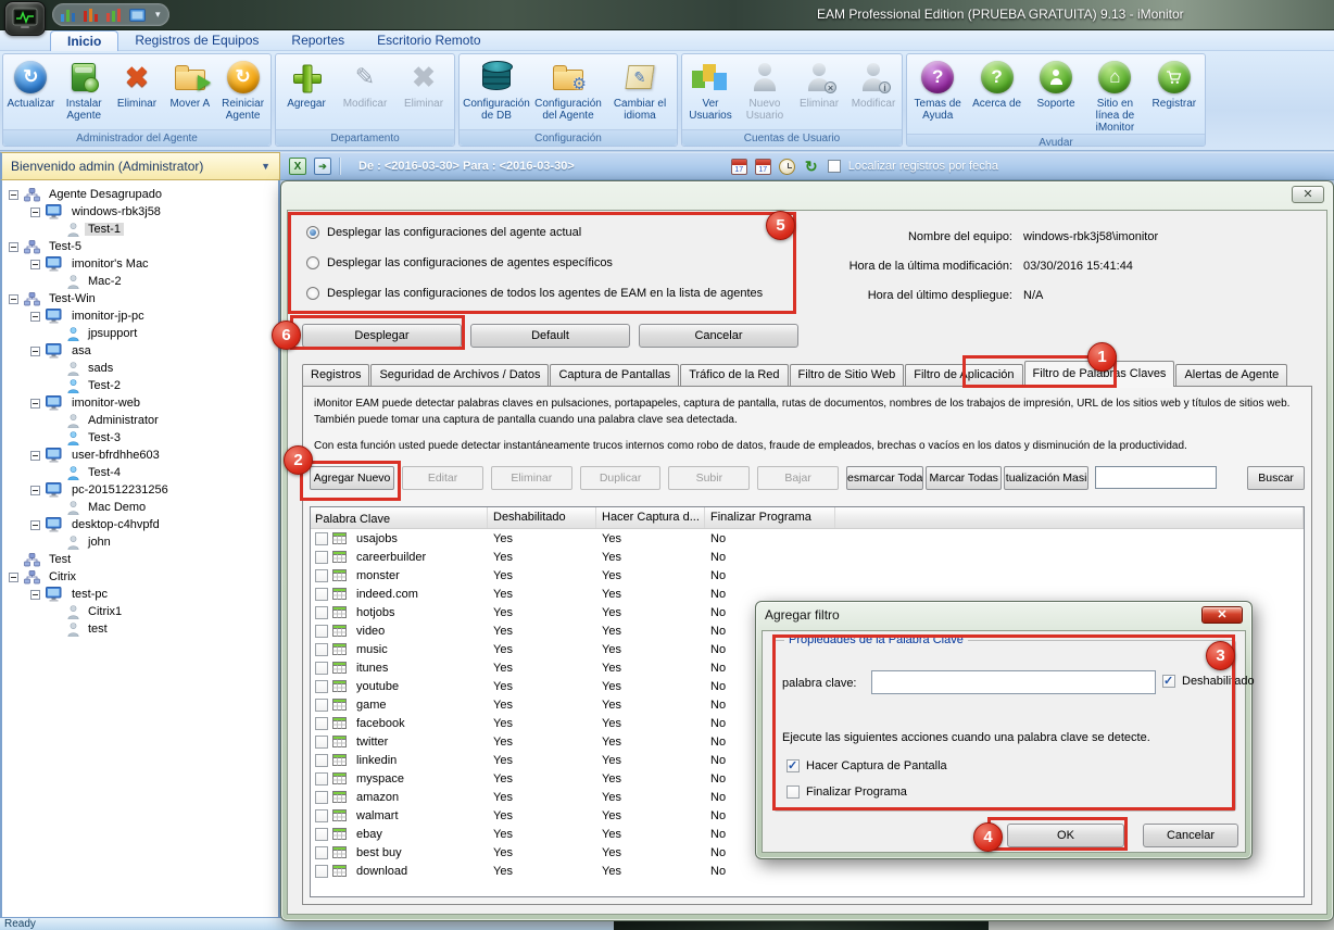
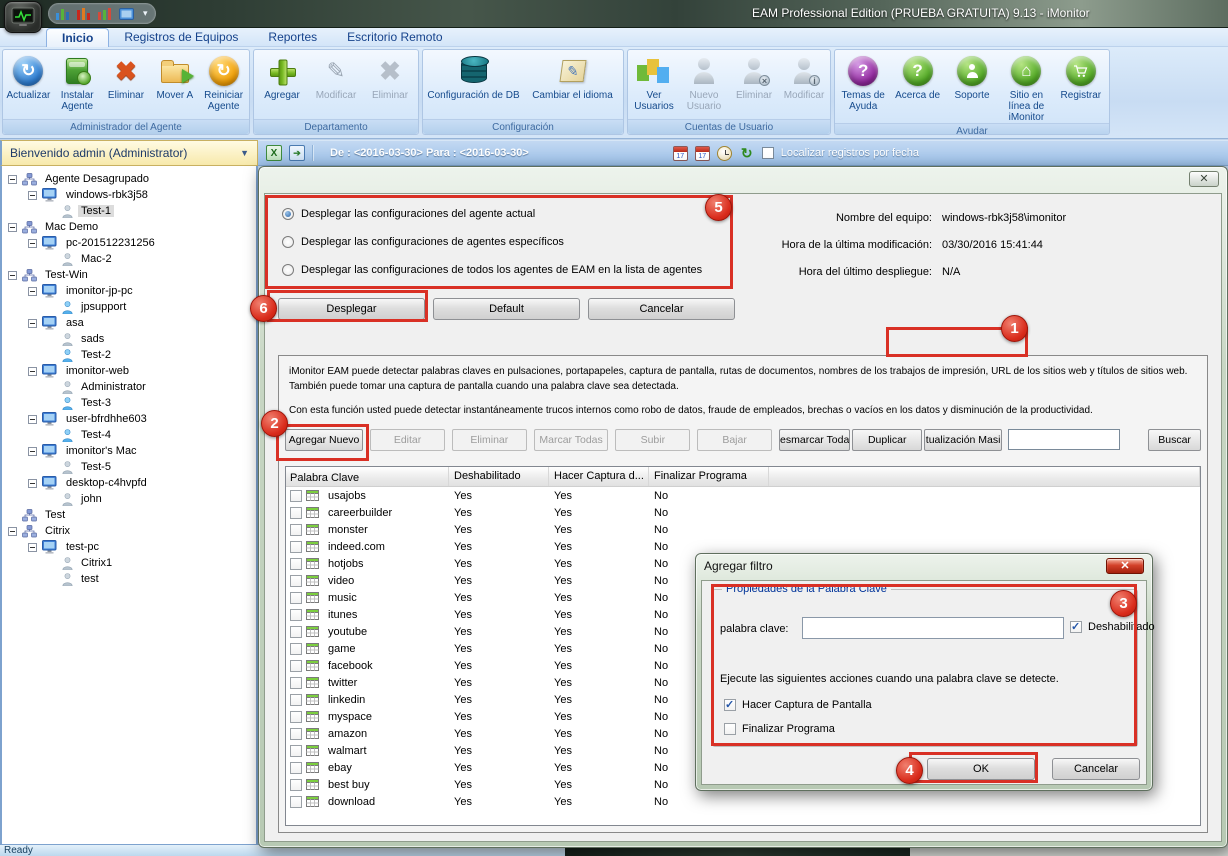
  ▾
  EAM Professional Edition (PRUEBA GRATUITA) 9.13 - iMonitor
  Inicio
  Registros de Equipos
  Reportes
  Escritorio Remoto
  ↻
  Actualizar
  Instalar Agente
  ✖
  Eliminar
  Mover A
  ↻
  Reiniciar Agente
  Administrador del Agente
  Agregar
  ✎
  Modificar
  ✖
  Eliminar
  Departamento
  Configuración de DB
- ⚙
- Configuración del Agente
  Cambiar el idioma
  Configuración
  Ver Usuarios
  Nuevo Usuario
  ×
  Eliminar
  i
  Modificar
  Cuentas de Usuario
  ?
  Temas de Ayuda
  ?
  Acerca de
  Soporte
  ⌂
  Sitio en línea de iMonitor
  Registrar
  Ayudar
  Bienvenido admin (Administrator)
  ▼
  X
  ➔
  De : <2016-03-30> Para : <2016-03-30>
  ↻
  Localizar registros por fecha
  Agente Desagrupado
  windows-rbk3j58
  Test-1
- Test-5
+ Mac Demo
- imonitor's Mac
+ pc-201512231256
  Mac-2
  Test-Win
  imonitor-jp-pc
  jpsupport
  asa
  sads
  Test-2
  imonitor-web
  Administrator
  Test-3
  user-bfrdhhe603
  Test-4
- pc-201512231256
+ imonitor's Mac
- Mac Demo
+ Test-5
  desktop-c4hvpfd
  john
  Test
  Citrix
  test-pc
  Citrix1
  test
  Ready
  ✕
  Desplegar las configuraciones del agente actual
  Desplegar las configuraciones de agentes específicos
  Desplegar las configuraciones de todos los agentes de EAM en la lista de agentes
  Nombre del equipo:
  windows-rbk3j58\imonitor
  Hora de la última modificación:
  03/30/2016 15:41:44
  Hora del último despliegue:
  N/A
  Desplegar
  Default
  Cancelar
- Registros
- Seguridad de Archivos / Datos
- Captura de Pantallas
- Tráfico de la Red
- Filtro de Sitio Web
- Filtro de Aplicación
- Filtro de Palabras Claves
- Alertas de Agente
  iMonitor EAM puede detectar palabras claves en pulsaciones, portapapeles, captura de pantalla, rutas de documentos, nombres de los trabajos de impresión, URL de los sitios web y títulos de sitios web. También puede tomar una captura de pantalla cuando una palabra clave sea detectada.
  Con esta función usted puede detectar instantáneamente trucos internos como robo de datos, fraude de empleados, brechas o vacíos en los datos y disminución de la productividad.
  Agregar Nuevo
  Editar
  Eliminar
- Duplicar
+ Marcar Todas
  Subir
  Bajar
  esmarcar Toda
- Marcar Todas
+ Duplicar
  tualización Masi
  Buscar
  Palabra Clave
  Deshabilitado
  Hacer Captura d...
  Finalizar Programa
  usajobs
  Yes
  Yes
  No
  careerbuilder
  Yes
  Yes
  No
  monster
  Yes
  Yes
  No
  indeed.com
  Yes
  Yes
  No
  hotjobs
  Yes
  Yes
  No
  video
  Yes
  Yes
  No
  music
  Yes
  Yes
  No
  itunes
  Yes
  Yes
  No
  youtube
  Yes
  Yes
  No
  game
  Yes
  Yes
  No
  facebook
  Yes
  Yes
  No
  twitter
  Yes
  Yes
  No
  linkedin
  Yes
  Yes
  No
  myspace
  Yes
  Yes
  No
  amazon
  Yes
  Yes
  No
  walmart
  Yes
  Yes
  No
  ebay
  Yes
  Yes
  No
  best buy
  Yes
  Yes
  No
  download
  Yes
  Yes
  No
  Agregar filtro
  ✕
  Propiedades de la Palabra Clave
  palabra clave:
  Deshabilitado
  Ejecute las siguientes acciones cuando una palabra clave se detecte.
  Hacer Captura de Pantalla
  Finalizar Programa
  OK
  Cancelar
  1
  2
  3
  4
  5
  6
